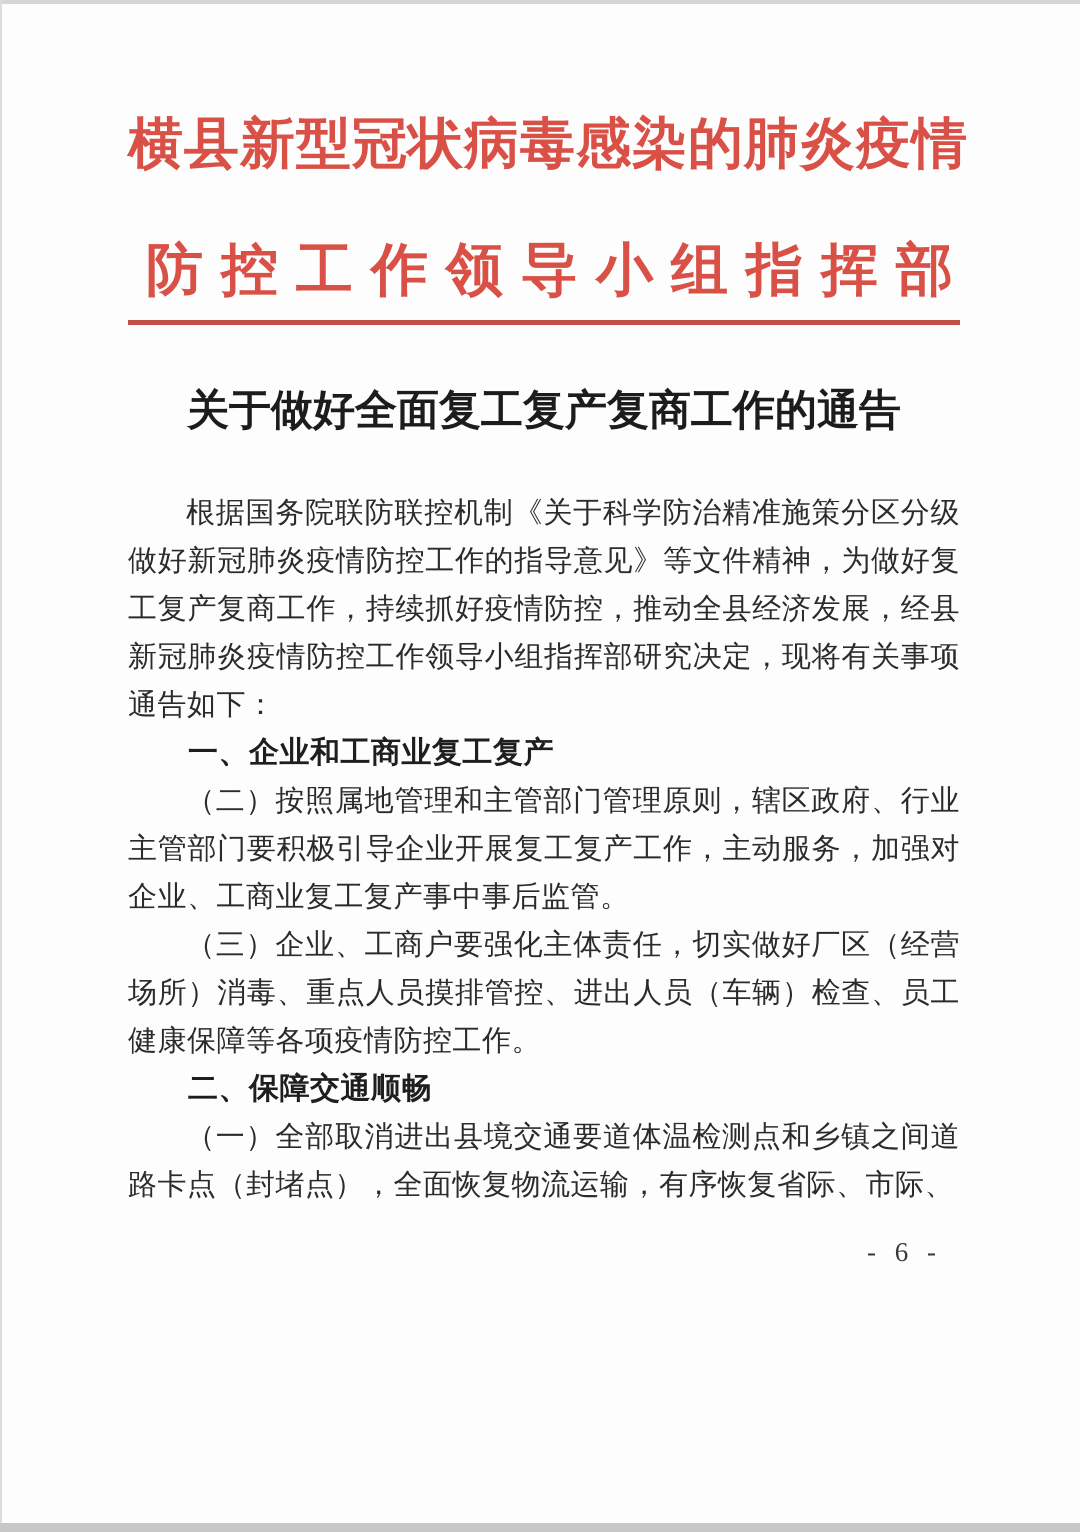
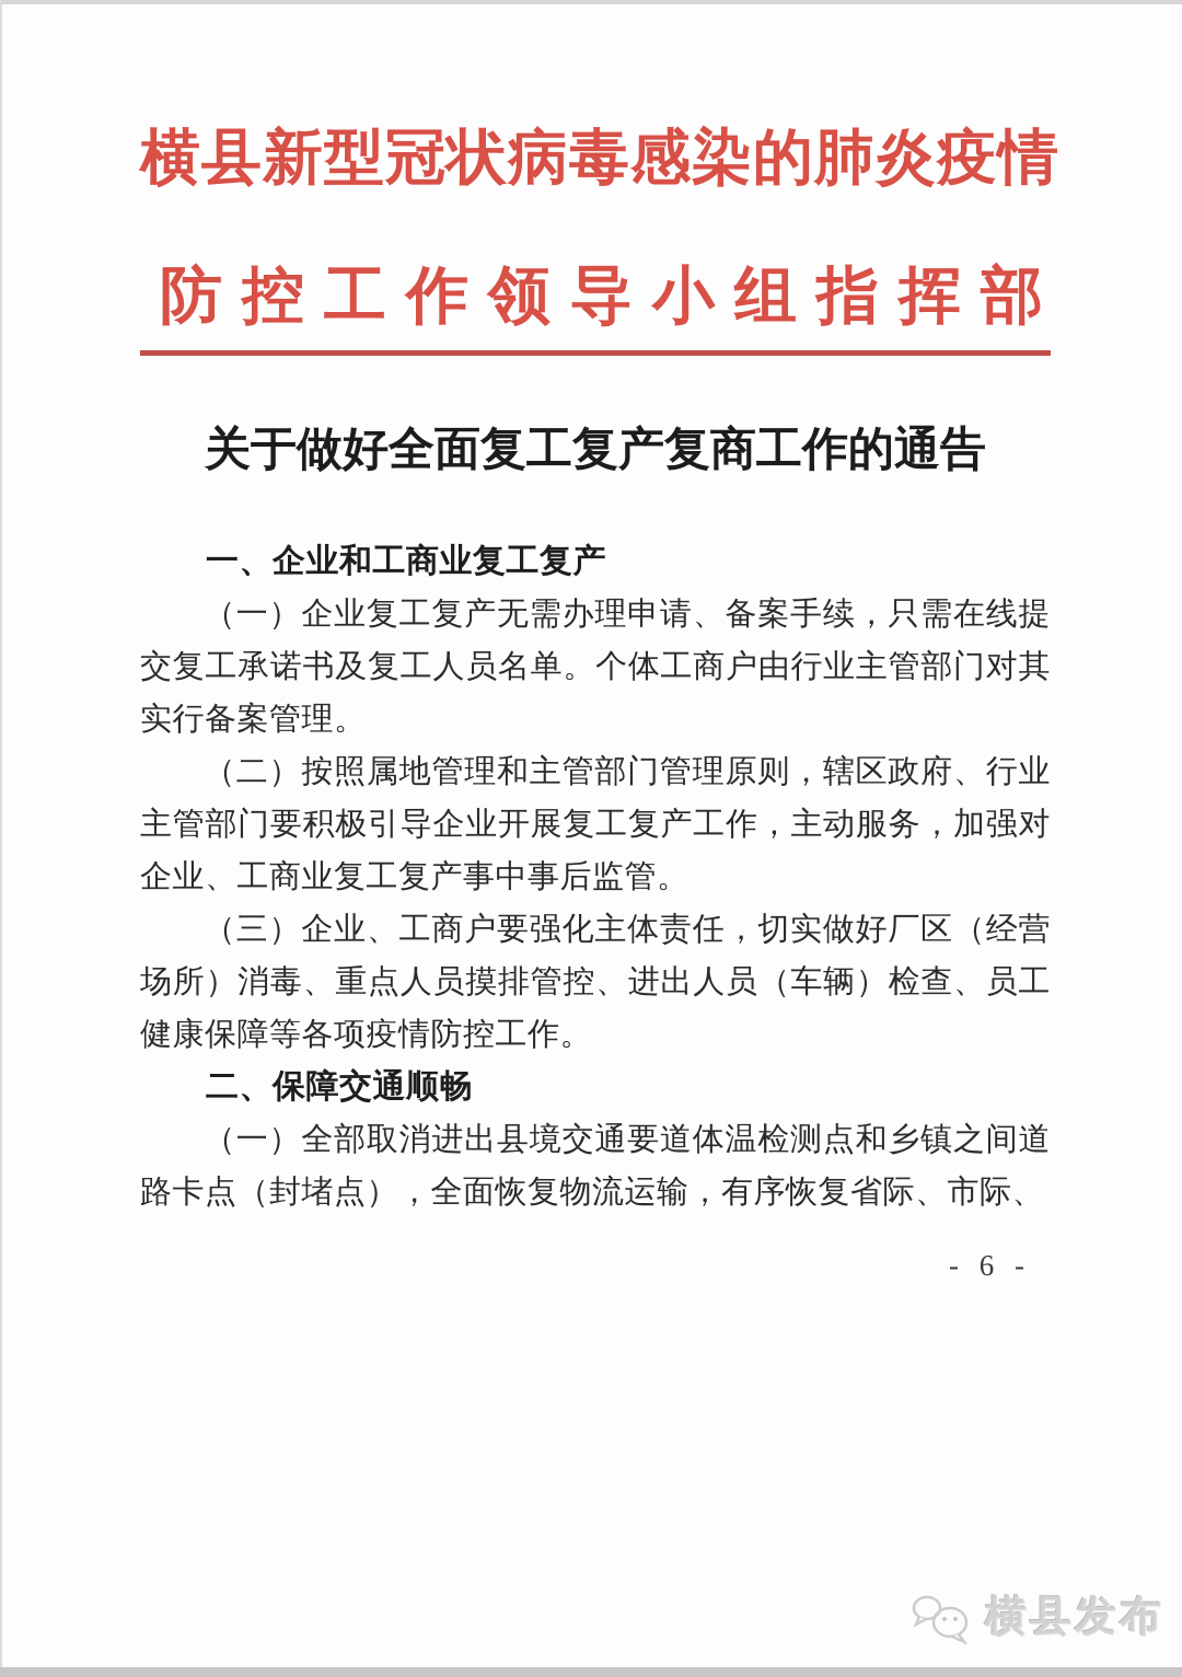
  横县新型冠状病毒感染的肺炎疫情
  防控工作领导小组指挥部
  关于做好全面复工复产复商工作的通告
- 根据国务院联防联控机制《关于科学防治精准施策分区分级做好新冠肺炎疫情防控工作的指导意见》等文件精神，为做好复工复产复商工作，持续抓好疫情防控，推动全县经济发展，经县新冠肺炎疫情防控工作领导小组指挥部研究决定，现将有关事项通告如下：
  一、企业和工商业复工复产
+ （一）企业复工复产无需办理申请、备案手续，只需在线提交复工承诺书及复工人员名单。个体工商户由行业主管部门对其实行备案管理。
  （二）按照属地管理和主管部门管理原则，辖区政府、行业主管部门要积极引导企业开展复工复产工作，主动服务，加强对企业、工商业复工复产事中事后监管。
  （三）企业、工商户要强化主体责任，切实做好厂区（经营场所）消毒、重点人员摸排管控、进出人员（车辆）检查、员工健康保障等各项疫情防控工作。
  二、保障交通顺畅
  （一）全部取消进出县境交通要道体温检测点和乡镇之间道路卡点（封堵点），全面恢复物流运输，有序恢复省际、市际、
  - 6 -
+ 横县发布
